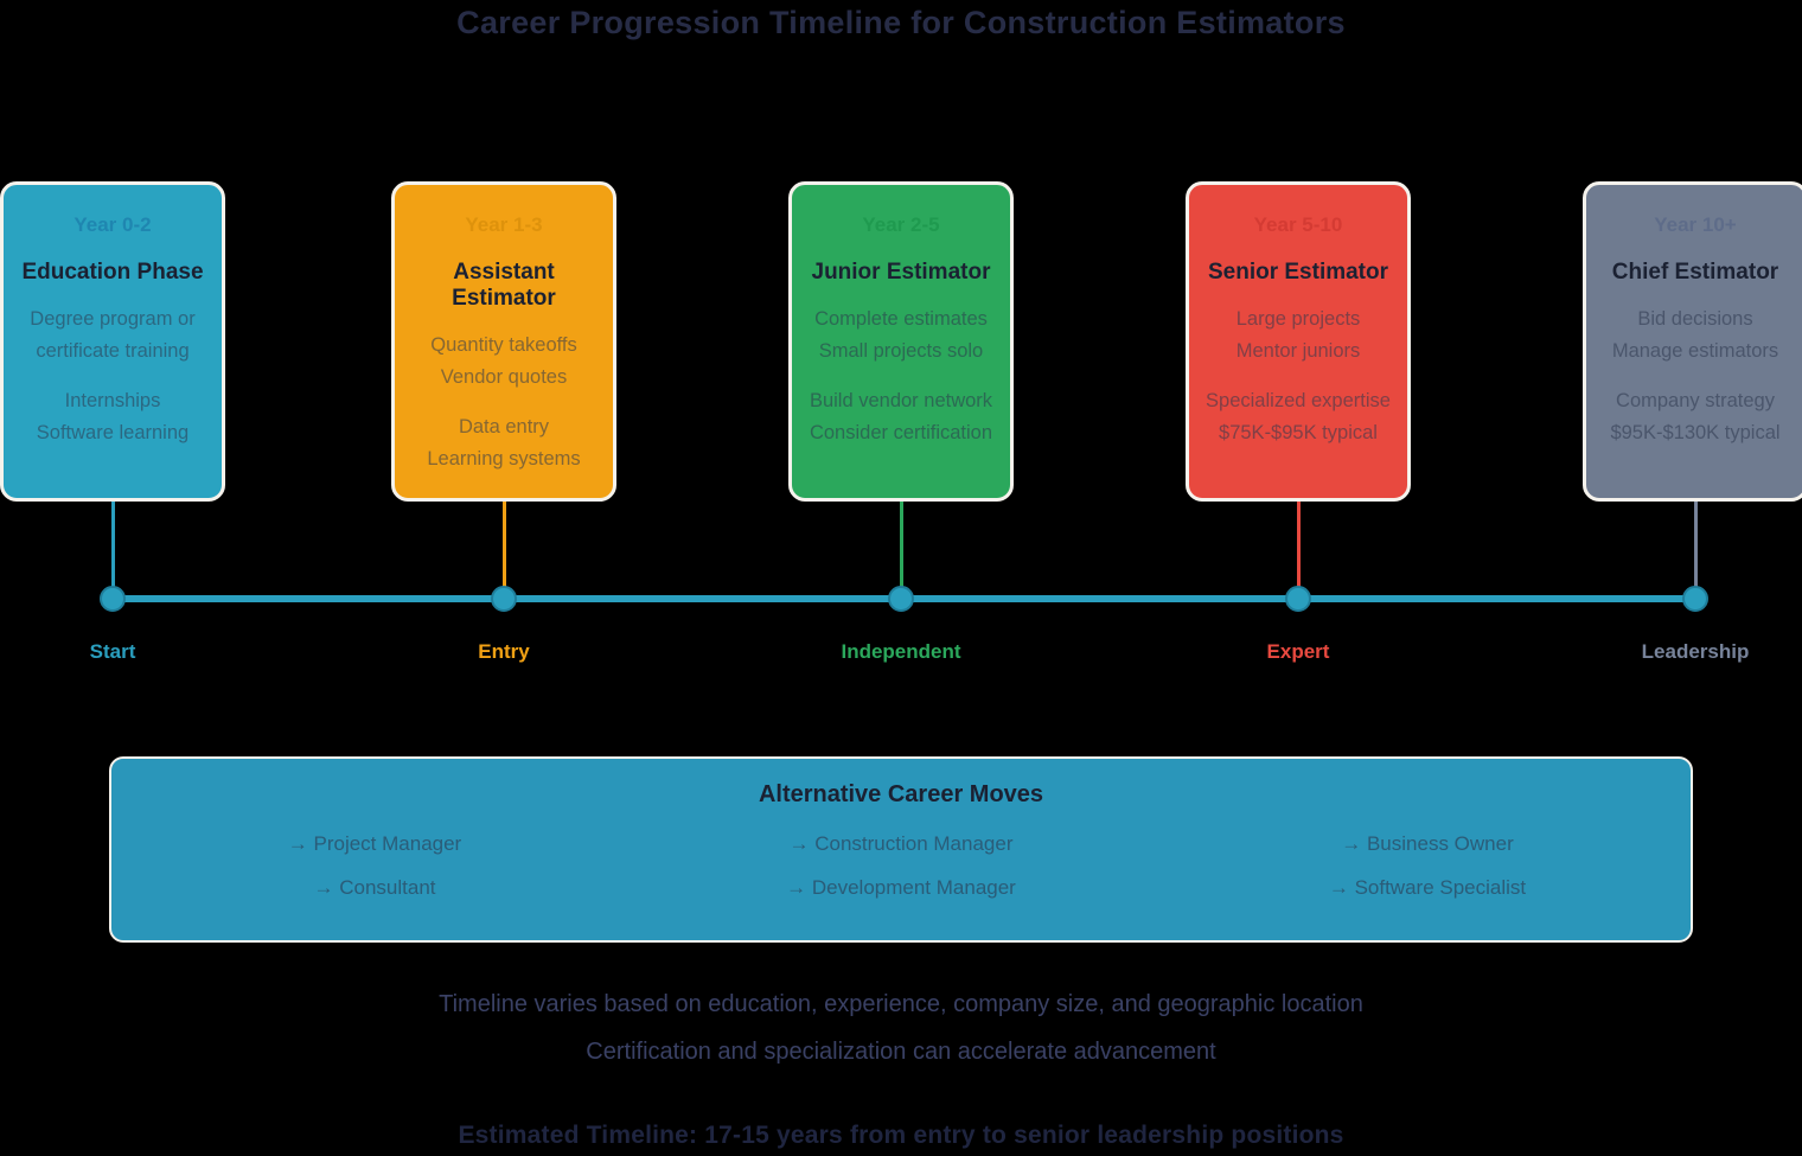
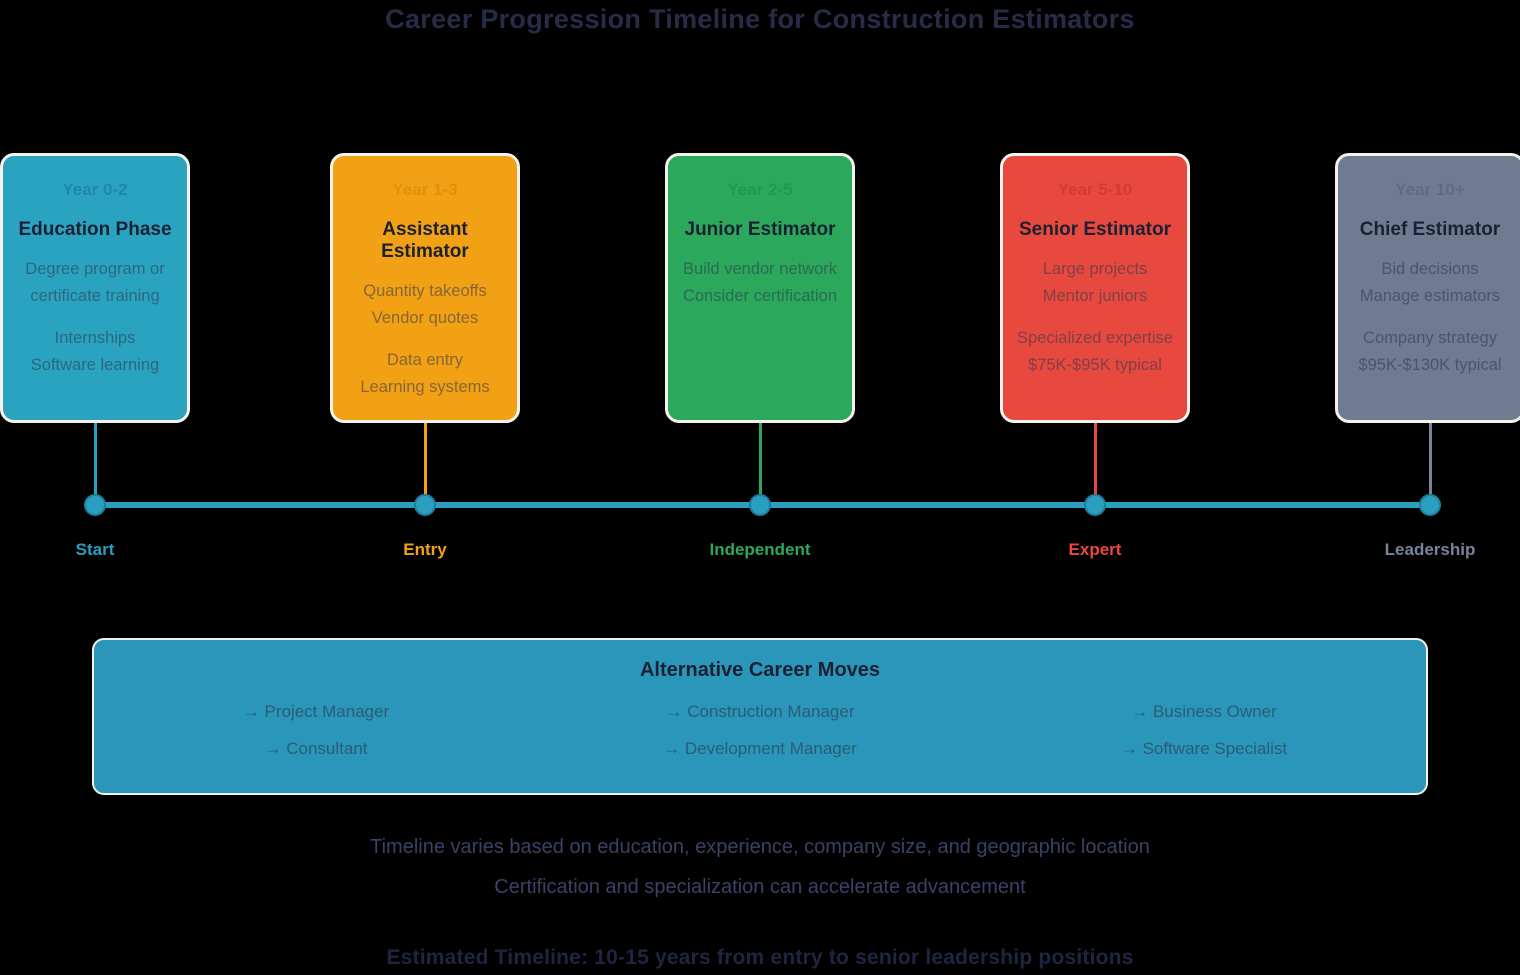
  Career Progression Timeline for Construction Estimators
  Year 0-2
  Education Phase
  Degree program or certificate training
  Internships
  Software learning
  Assistant Estimator
  Quantity takeoffs
  Vendor quotes
  Data entry
  Learning systems
  Junior Estimator
- Complete estimates
- Small projects solo
  Build vendor network
  Consider certification
  Senior Estimator
  Large projects
  Mentor juniors
  Specialized expertise
  $75K-$95K typical
  Chief Estimator
  Bid decisions
  Manage estimators
  Company strategy
  $95K-$130K typical
  Start
  Entry
  Independent
  Expert
  Leadership
  Alternative Career Moves
  → Project Manager
  → Construction Manager
  → Business Owner
  → Consultant
  → Development Manager
  → Software Specialist
  Timeline varies based on education, experience, company size, and geographic location
  Certification and specialization can accelerate advancement
- Estimated Timeline: 17-15 years from entry to senior leadership positions
+ Estimated Timeline: 10-15 years from entry to senior leadership positions
